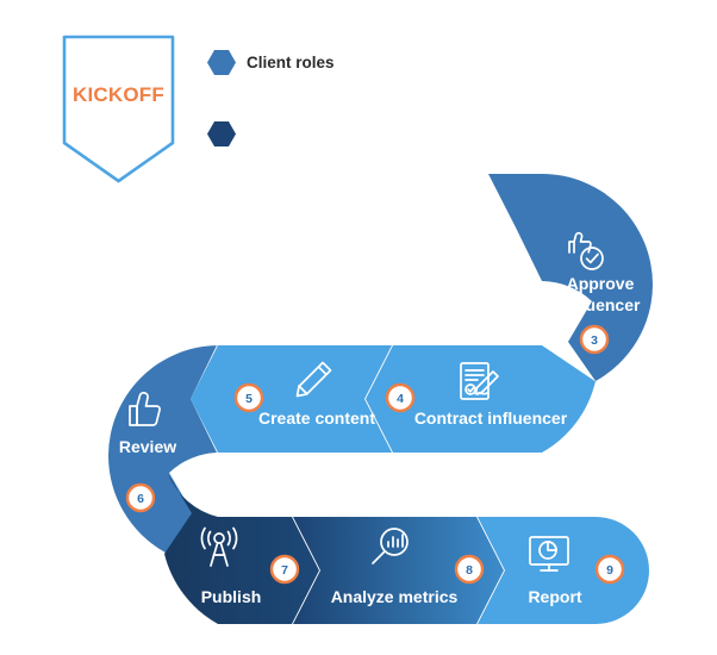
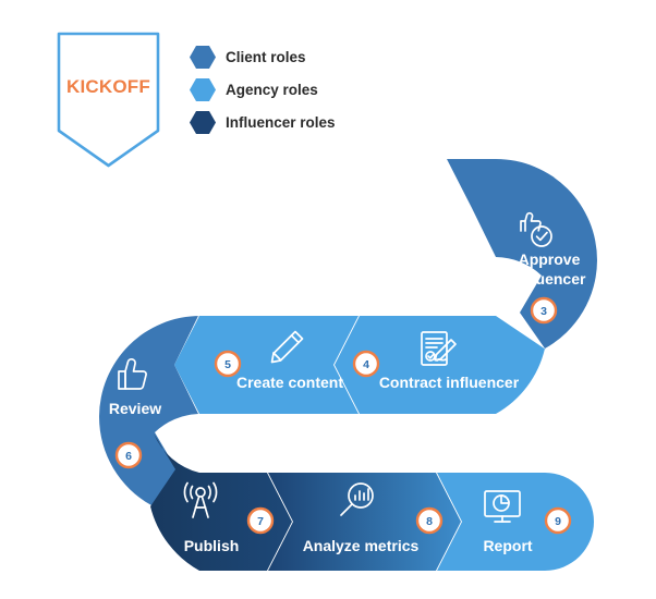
  Approve
  influencer
  3
  Contract influencer
  4
  Create content
  5
  Review
  6
  Publish
  7
  Analyze metrics
  8
  Report
  9
  KICKOFF
  Client roles
+ Agency roles
+ Influencer roles
